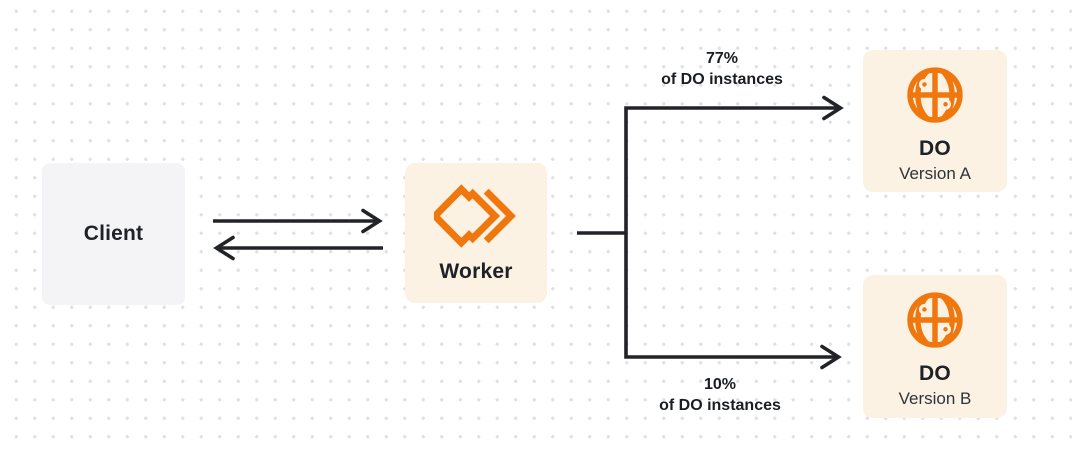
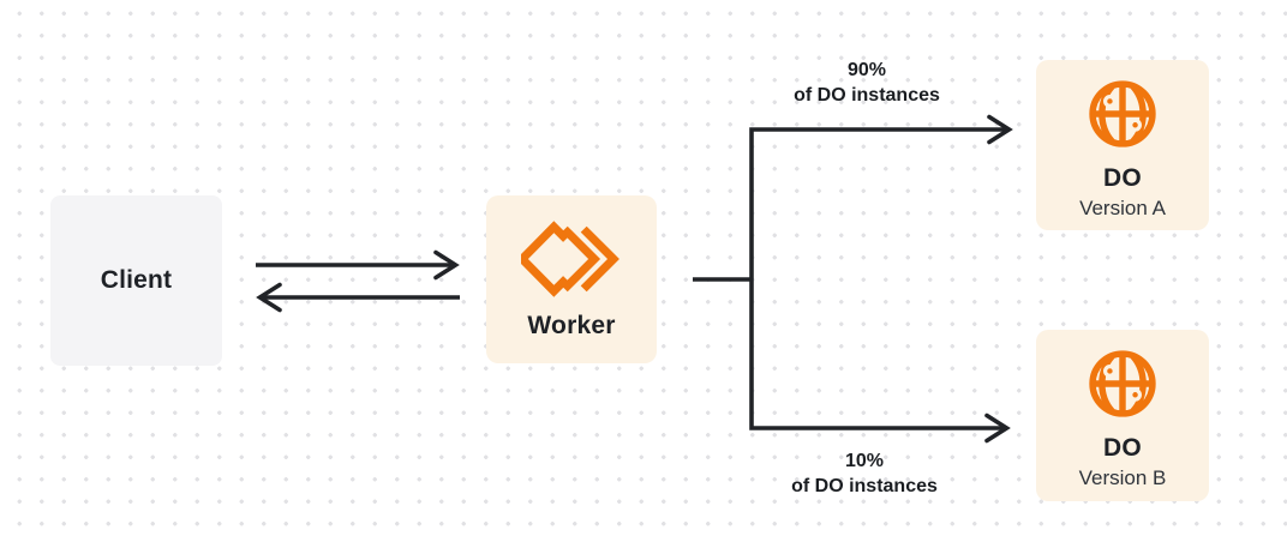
  Client
  Worker
  DO
  Version A
  DO
  Version B
- 77%
+ 90%
  of DO instances
  10%
  of DO instances
